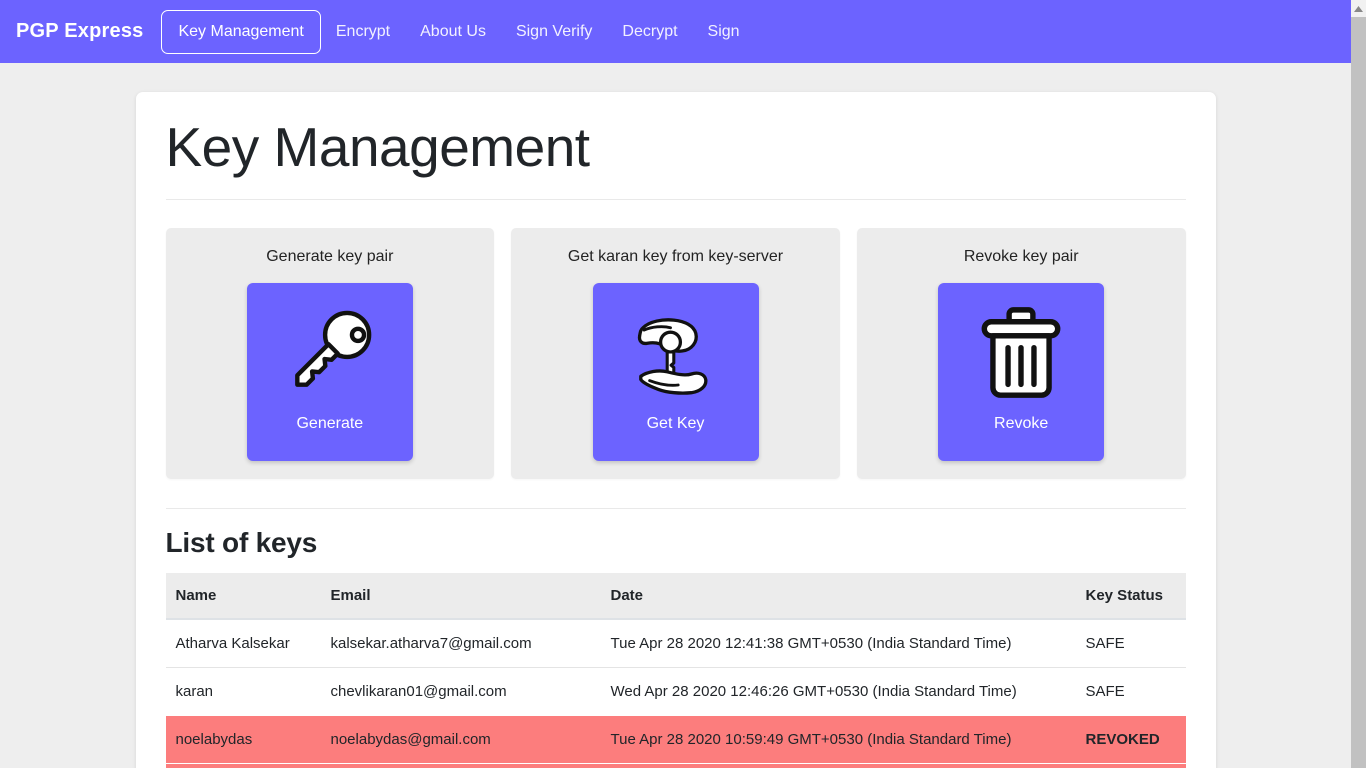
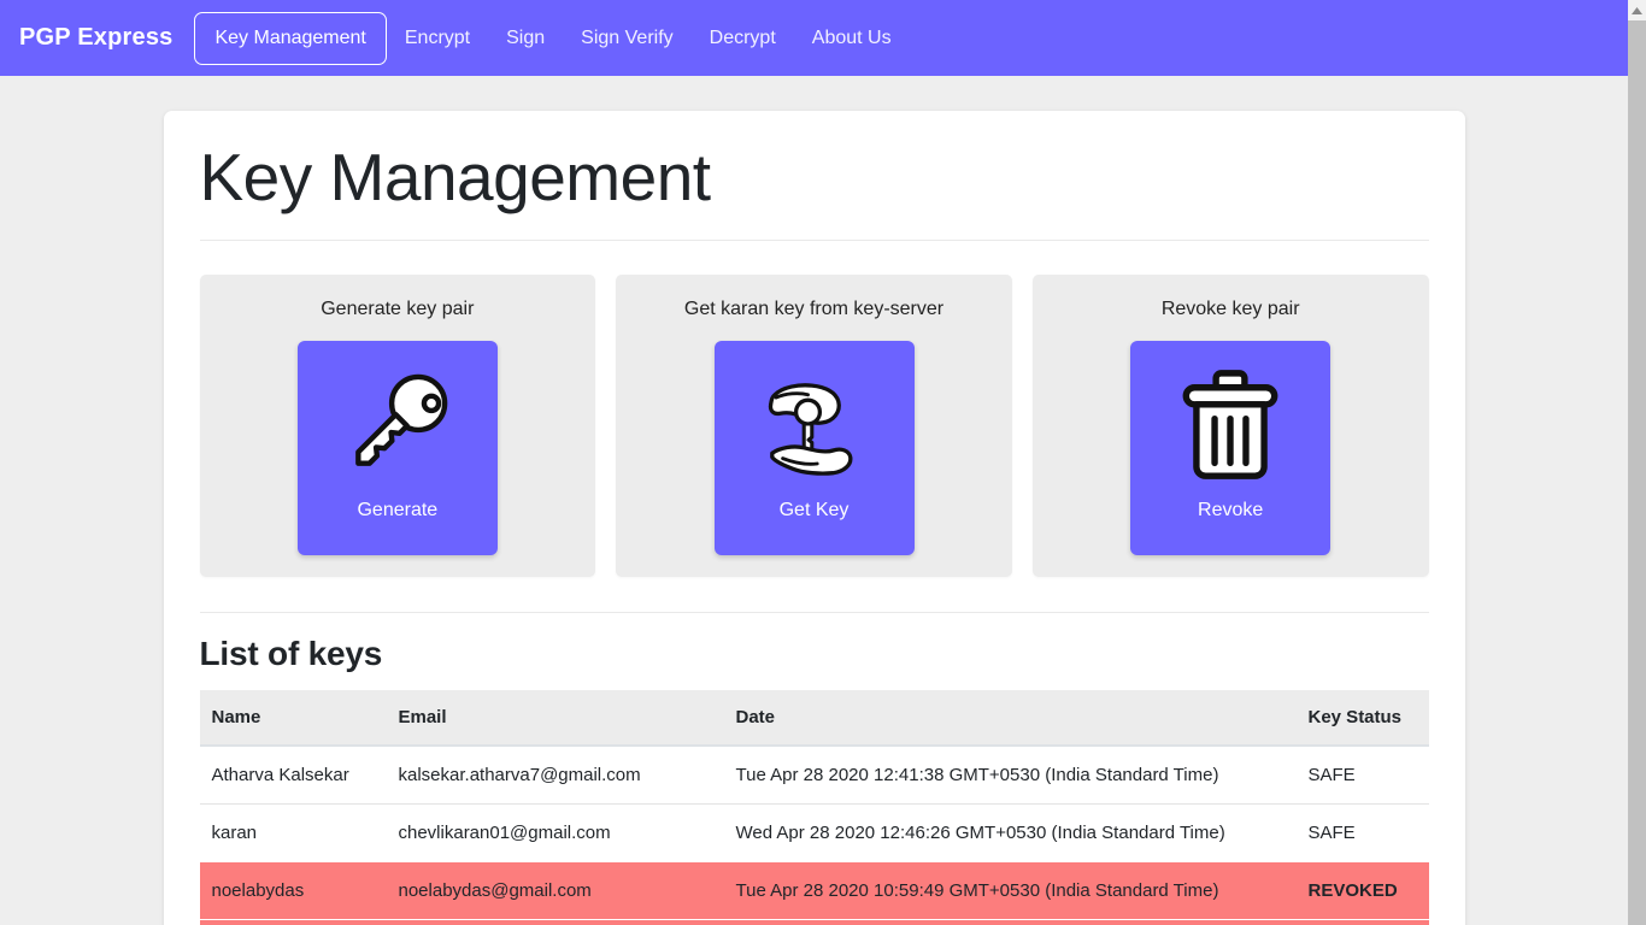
  PGP Express
  Key Management
  Encrypt
- About Us
+ Sign
  Sign Verify
  Decrypt
- Sign
+ About Us
  Key Management
  Generate key pair
  Generate
  Get karan key from key-server
  Get Key
  Revoke key pair
  Revoke
  List of keys
  Name	Email	Date	Key Status
  Atharva Kalsekar	kalsekar.atharva7@gmail.com	Tue Apr 28 2020 12:41:38 GMT+0530 (India Standard Time)	SAFE
  karan	chevlikaran01@gmail.com	Wed Apr 28 2020 12:46:26 GMT+0530 (India Standard Time)	SAFE
  noelabydas	noelabydas@gmail.com	Tue Apr 28 2020 10:59:49 GMT+0530 (India Standard Time)	REVOKED
